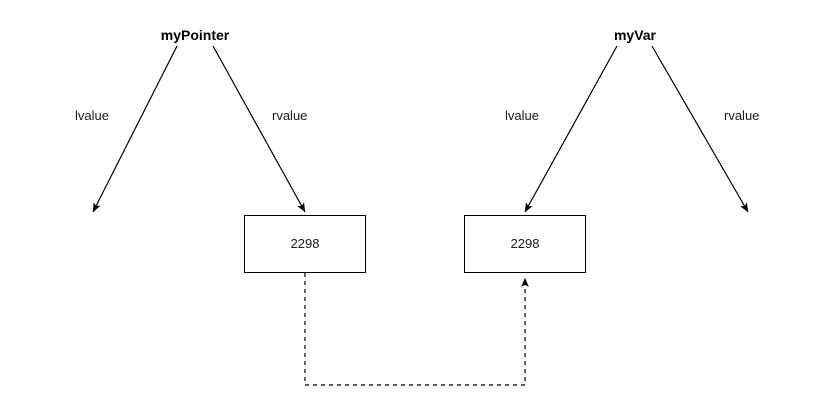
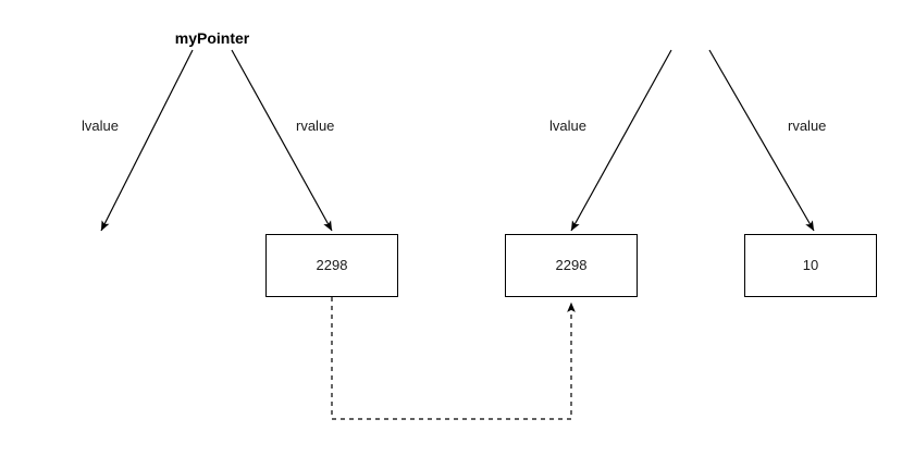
  myPointer
- myVar
  lvalue
  rvalue
  lvalue
  rvalue
  2298
  2298
+ 10
